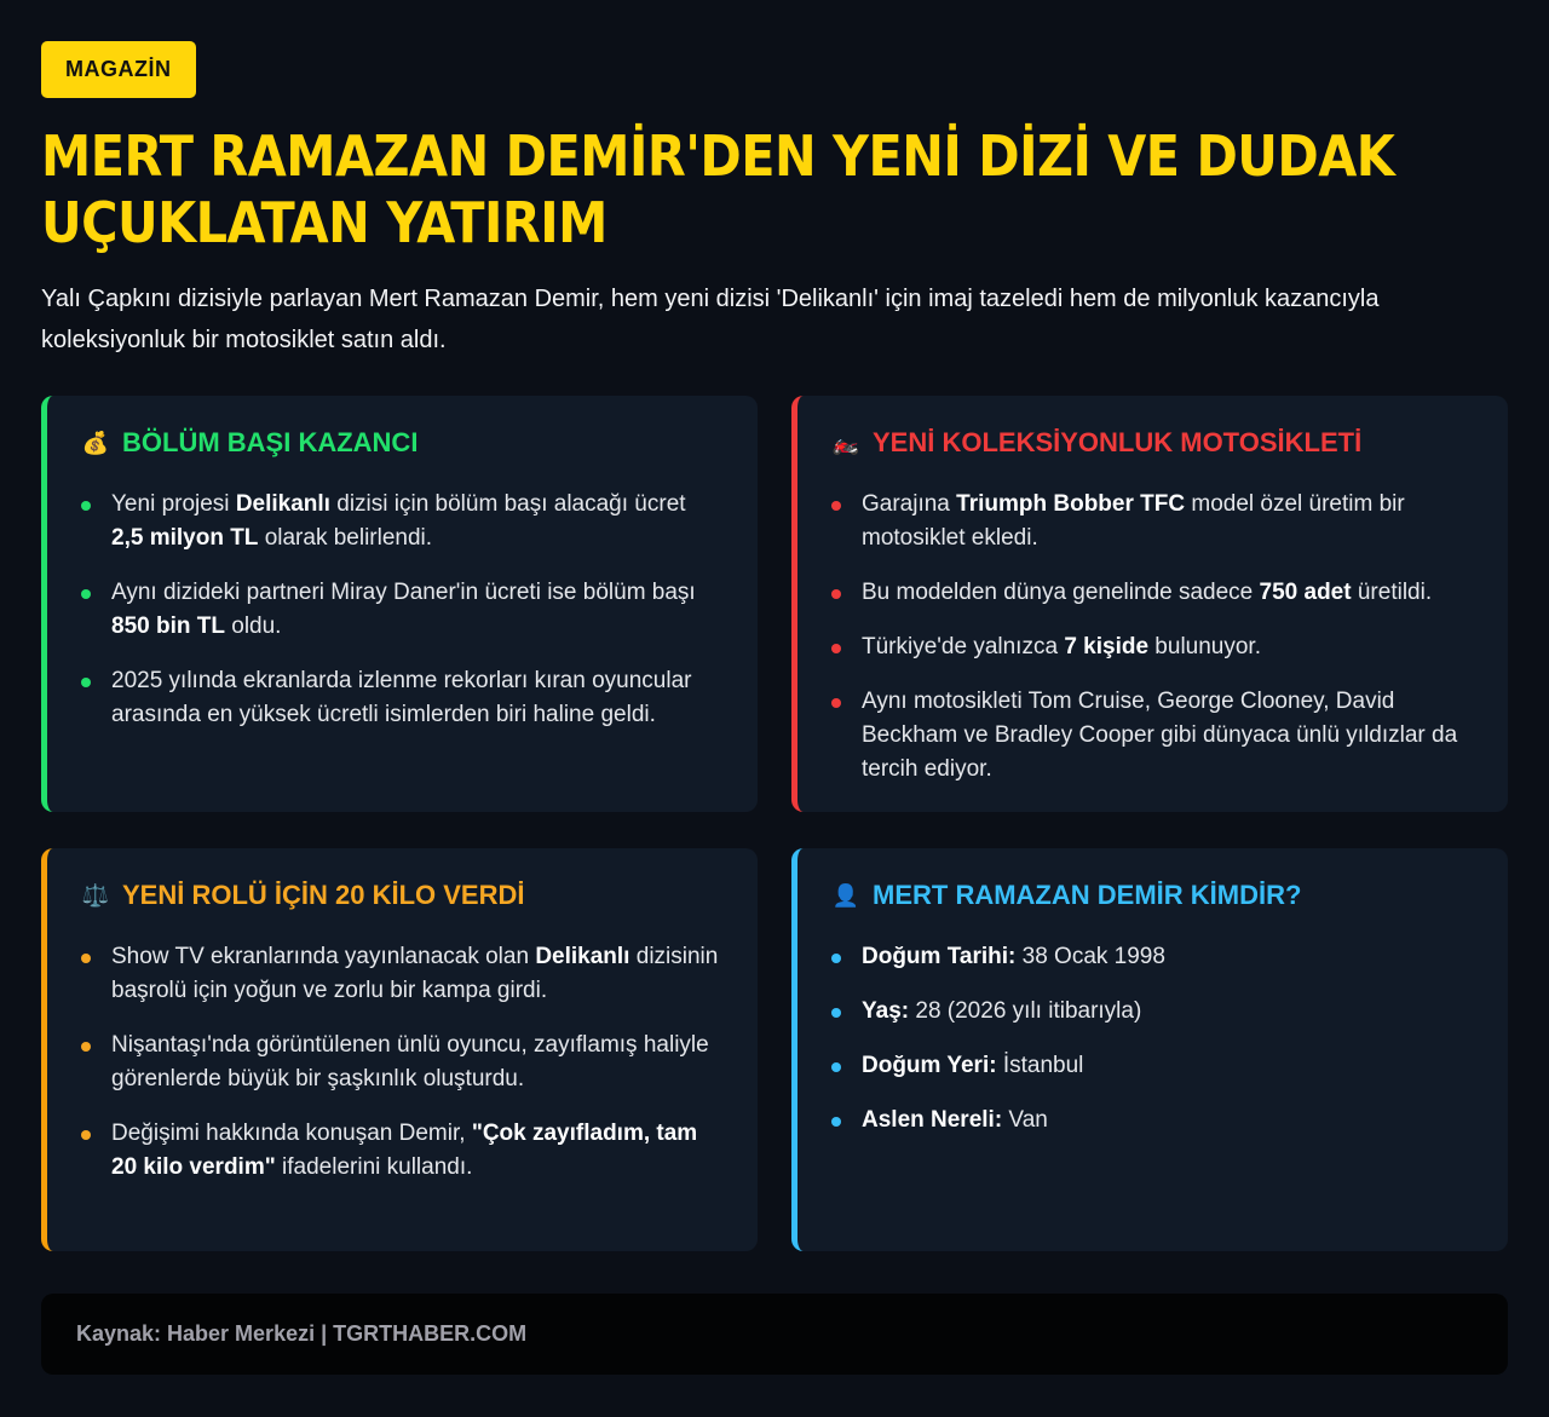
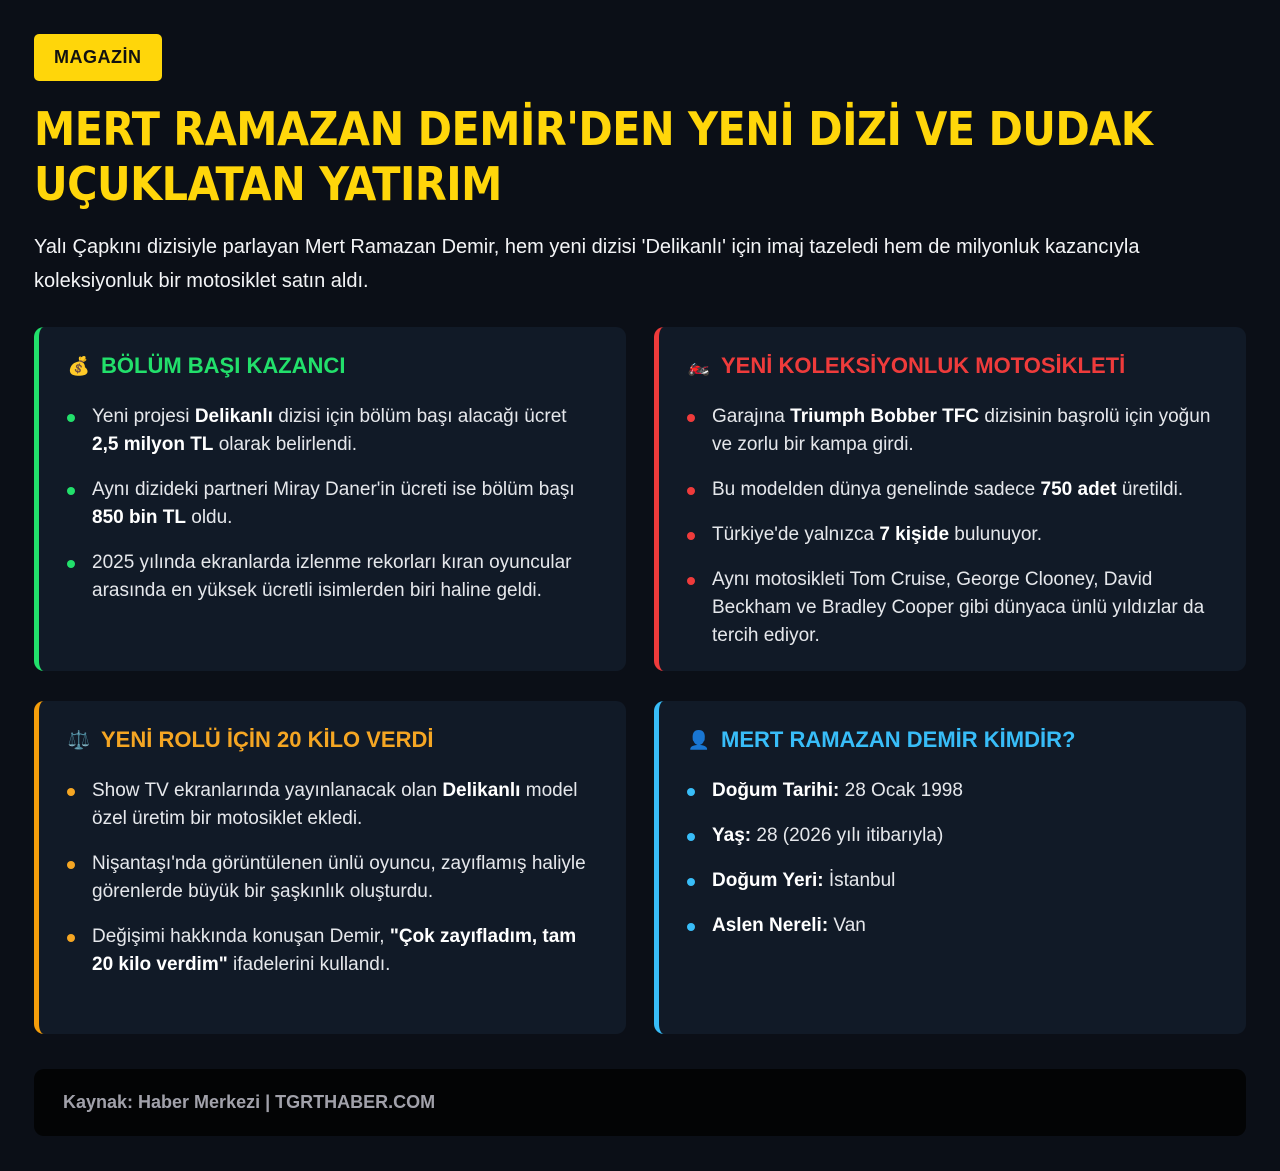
  MAGAZİN
  MERT RAMAZAN DEMİR'DEN YENİ DİZİ VE DUDAK UÇUKLATAN YATIRIM
  Yalı Çapkını dizisiyle parlayan Mert Ramazan Demir, hem yeni dizisi 'Delikanlı' için imaj tazeledi hem de milyonluk kazancıyla koleksiyonluk bir motosiklet satın aldı.
  💰
  BÖLÜM BAŞI KAZANCI
  Yeni projesi Delikanlı dizisi için bölüm başı alacağı ücret 2,5 milyon TL olarak belirlendi.
  Aynı dizideki partneri Miray Daner'in ücreti ise bölüm başı 850 bin TL oldu.
  2025 yılında ekranlarda izlenme rekorları kıran oyuncular arasında en yüksek ücretli isimlerden biri haline geldi.
  🏍️
  YENİ KOLEKSİYONLUK MOTOSİKLETİ
- Garajına Triumph Bobber TFC model özel üretim bir motosiklet ekledi.
+ Garajına Triumph Bobber TFC dizisinin başrolü için yoğun ve zorlu bir kampa girdi.
  Bu modelden dünya genelinde sadece 750 adet üretildi.
  Türkiye'de yalnızca 7 kişide bulunuyor.
  Aynı motosikleti Tom Cruise, George Clooney, David Beckham ve Bradley Cooper gibi dünyaca ünlü yıldızlar da tercih ediyor.
  ⚖️
  YENİ ROLÜ İÇİN 20 KİLO VERDİ
- Show TV ekranlarında yayınlanacak olan Delikanlı dizisinin başrolü için yoğun ve zorlu bir kampa girdi.
+ Show TV ekranlarında yayınlanacak olan Delikanlı model özel üretim bir motosiklet ekledi.
  Nişantaşı'nda görüntülenen ünlü oyuncu, zayıflamış haliyle görenlerde büyük bir şaşkınlık oluşturdu.
  Değişimi hakkında konuşan Demir, "Çok zayıfladım, tam 20 kilo verdim" ifadelerini kullandı.
  👤
  MERT RAMAZAN DEMİR KİMDİR?
- Doğum Tarihi: 38 Ocak 1998
+ Doğum Tarihi: 28 Ocak 1998
  Yaş: 28 (2026 yılı itibarıyla)
  Doğum Yeri: İstanbul
  Aslen Nereli: Van
  Kaynak: Haber Merkezi | TGRTHABER.COM
